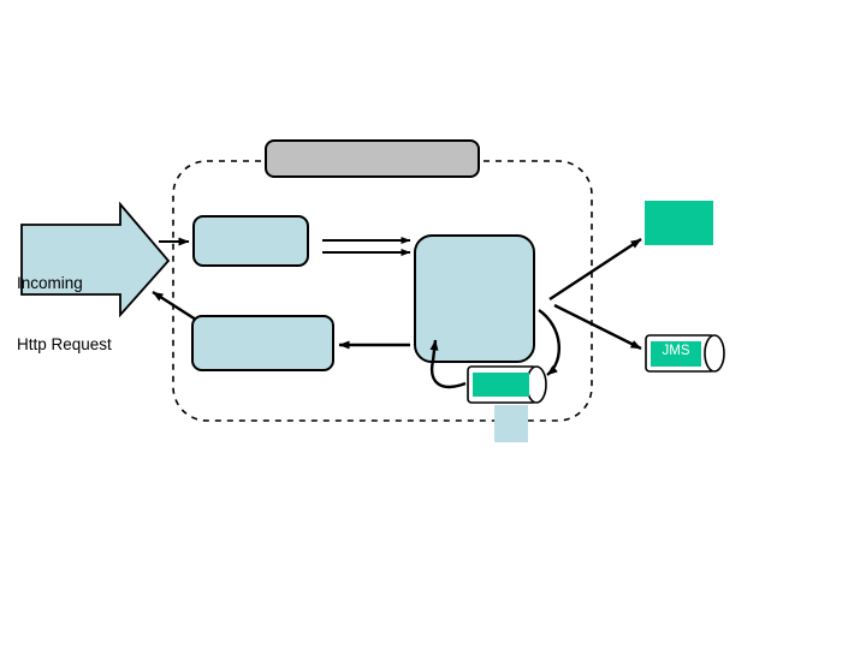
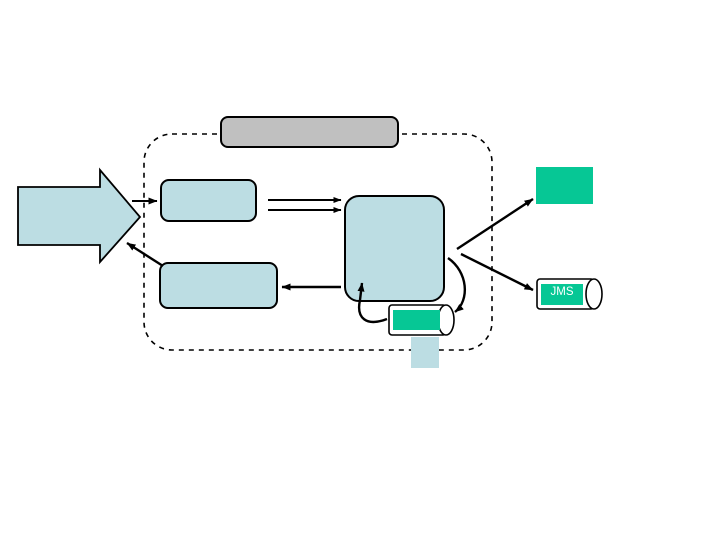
- Incoming
- Http Request
  JMS
